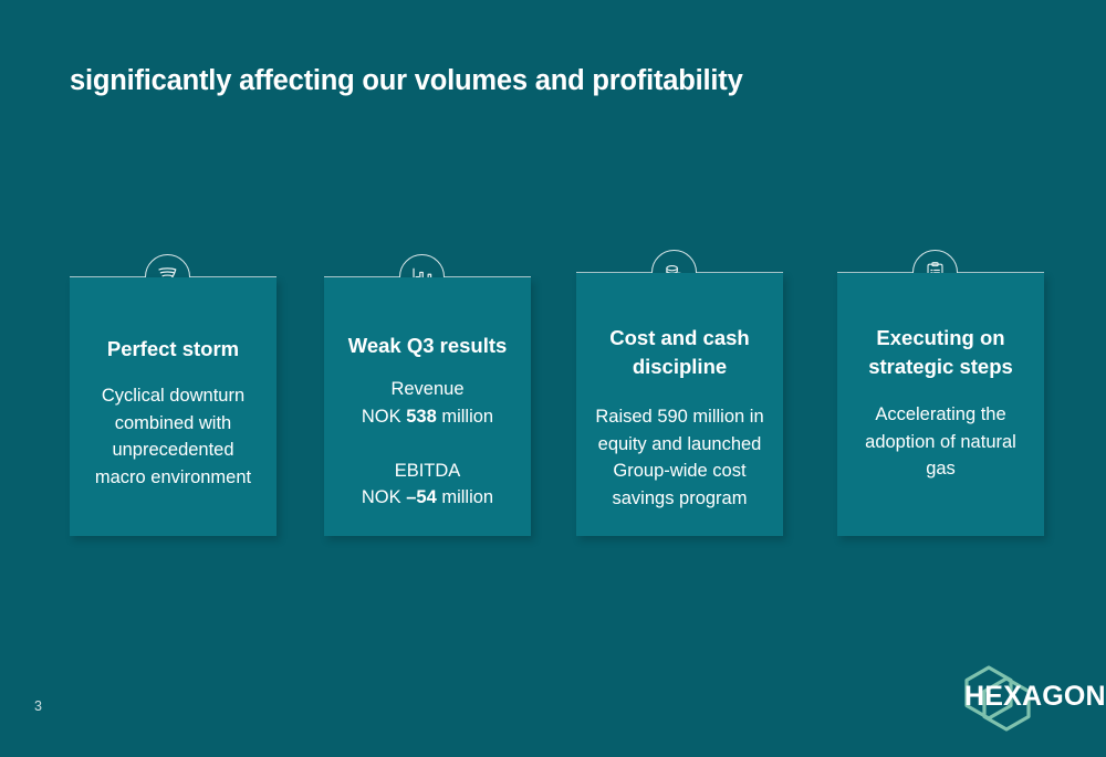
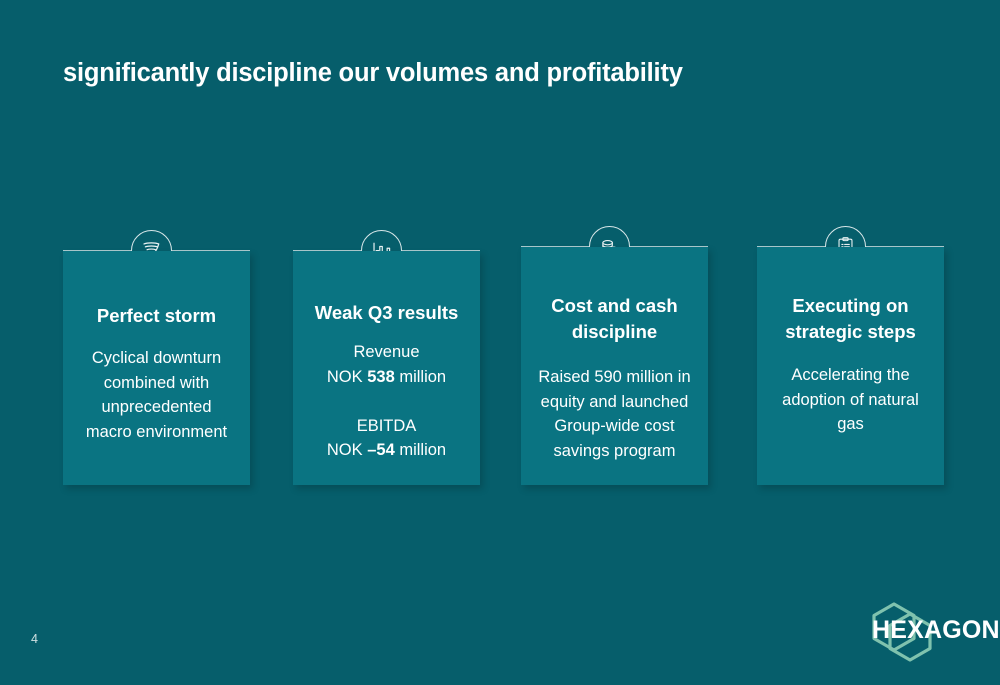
- significantly affecting our volumes and profitability
+ significantly discipline our volumes and profitability
  Perfect storm
  Cyclical downturn
  combined with
  unprecedented
  macro environment
  Weak Q3 results
  Revenue
  NOK 538 million
  EBITDA
  NOK –54 million
  Cost and cash
  discipline
  Raised 590 million in
  equity and launched
  Group-wide cost
  savings program
  Executing on
  strategic steps
  Accelerating the
  adoption of natural
  gas
- 3
+ 4
  HEXAGON
